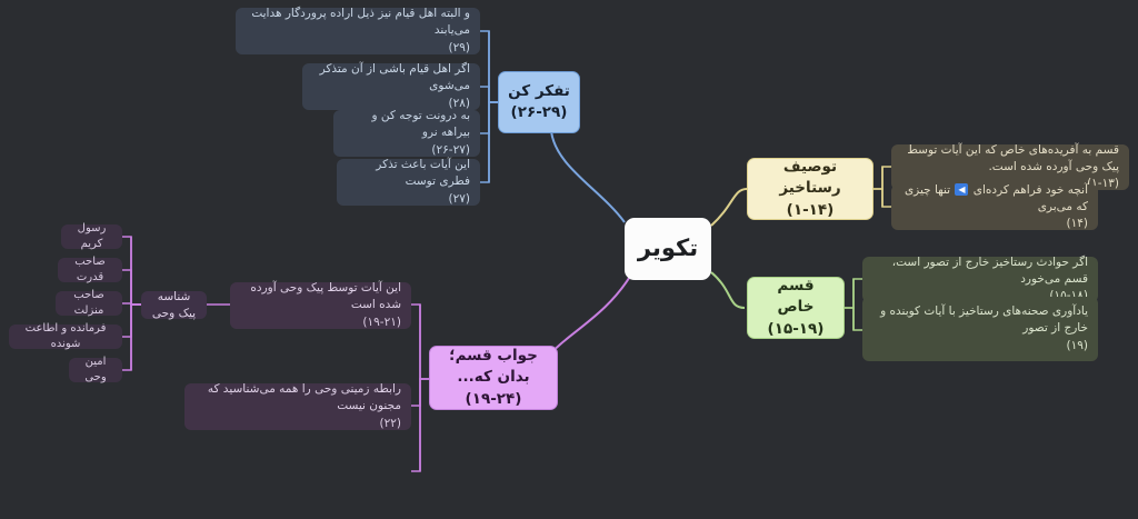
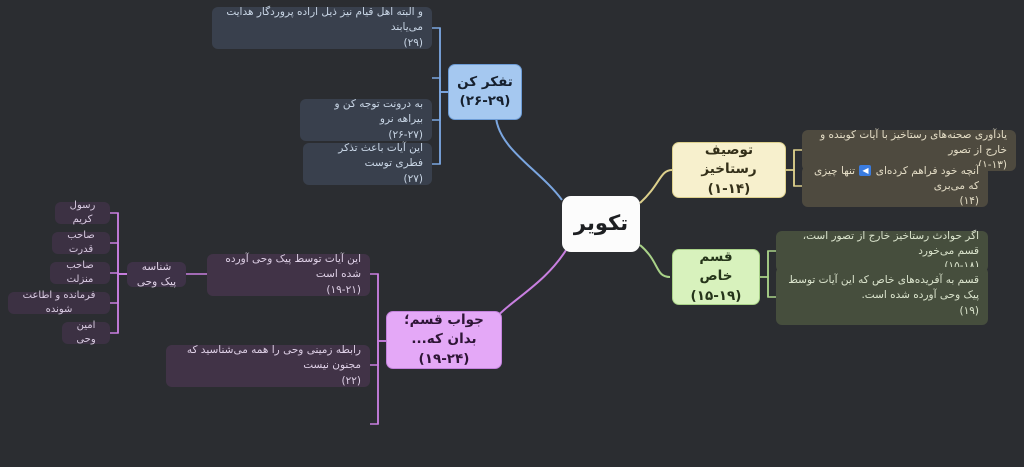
  تکویر
  تفکر کن
  (۲۶-۲۹)
  و البته اهل قیام نیز ذیل اراده پروردگار هدایت می‌یابند
  (۲۹)
- اگر اهل قیام باشی از آن متذکر می‌شوی
- (۲۸)
  به درونت توجه کن و بیراهه نرو
  (۲۶-۲۷)
  این آیات باعث تذکر فطری توست
  (۲۷)
  توصیف رستاخیز
  (۱-۱۴)
- قسم به آفریده‌های خاص که این آیات توسط پیک وحی آورده شده است.
+ یادآوری صحنه‌های رستاخیز با آیات کوبنده و خارج از تصور
  (۱-۱۳
  آنچه خود فراهم کرده‌ای ◀ تنها چیزی که می‌بری
  (۱۴)
  قسم خاص
  (۱۵-۱۹)
  اگر حوادث رستاخیز خارج از تصور است، قسم می‌خورد
- یادآوری صحنه‌های رستاخیز با آیات کوبنده و خارج از تصور
+ قسم به آفریده‌های خاص که این آیات توسط پیک وحی آورده شده است.
  (۱۹)
  جواب قسم؛ بدان که...
  (۱۹-۲۴)
  این آیات توسط پیک وحی آورده شده است
  (۱۹-۲۱)
  رابطه زمینی وحی را همه می‌شناسید که مجنون نیست
  (۲۲)
  شناسه پیک وحی
  رسول کریم
  صاحب قدرت
  صاحب منزلت
  فرمانده و اطاعت شونده
  امین وحی
